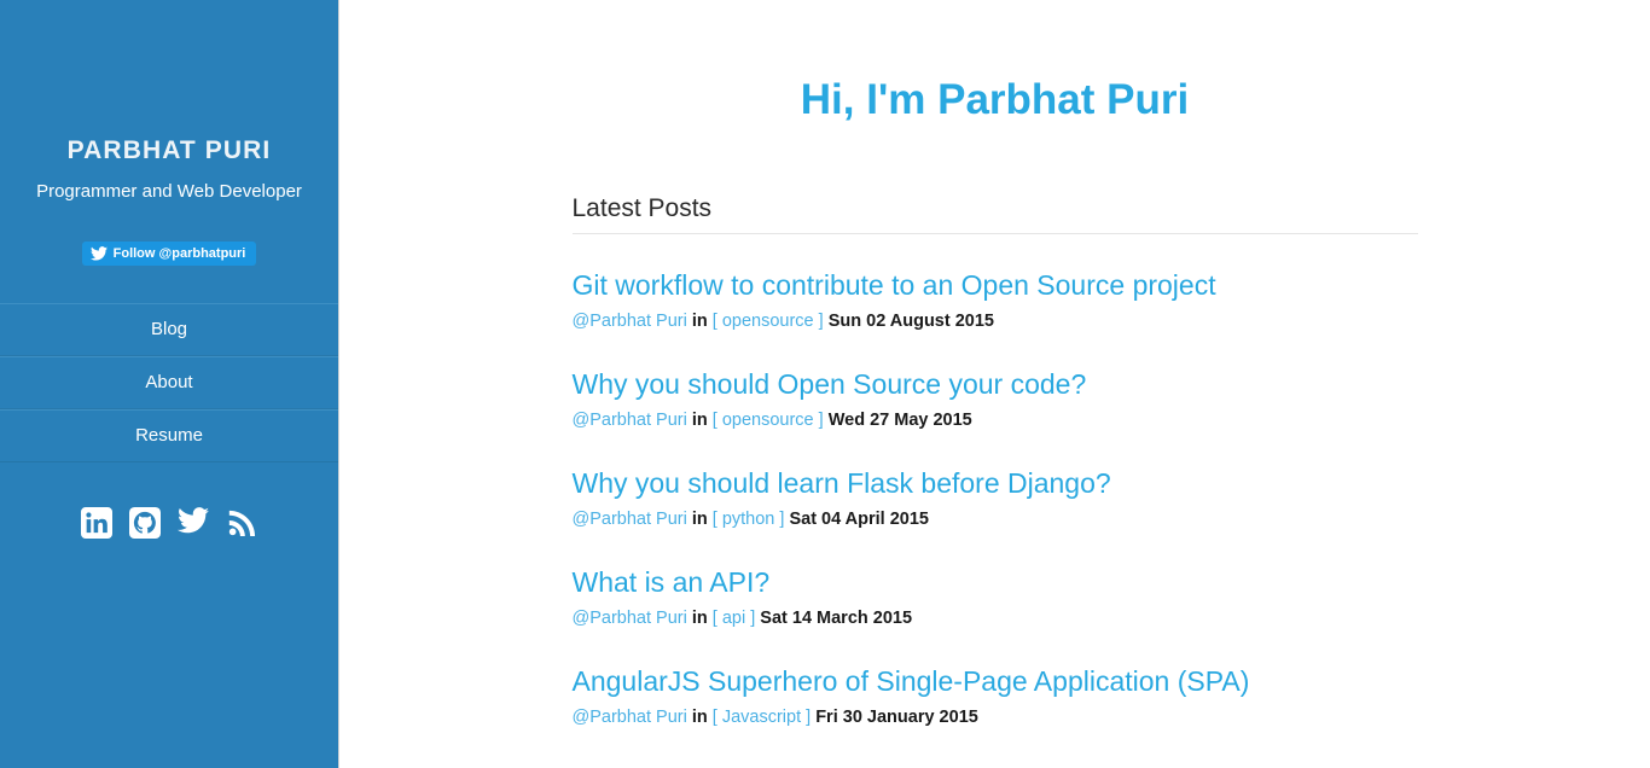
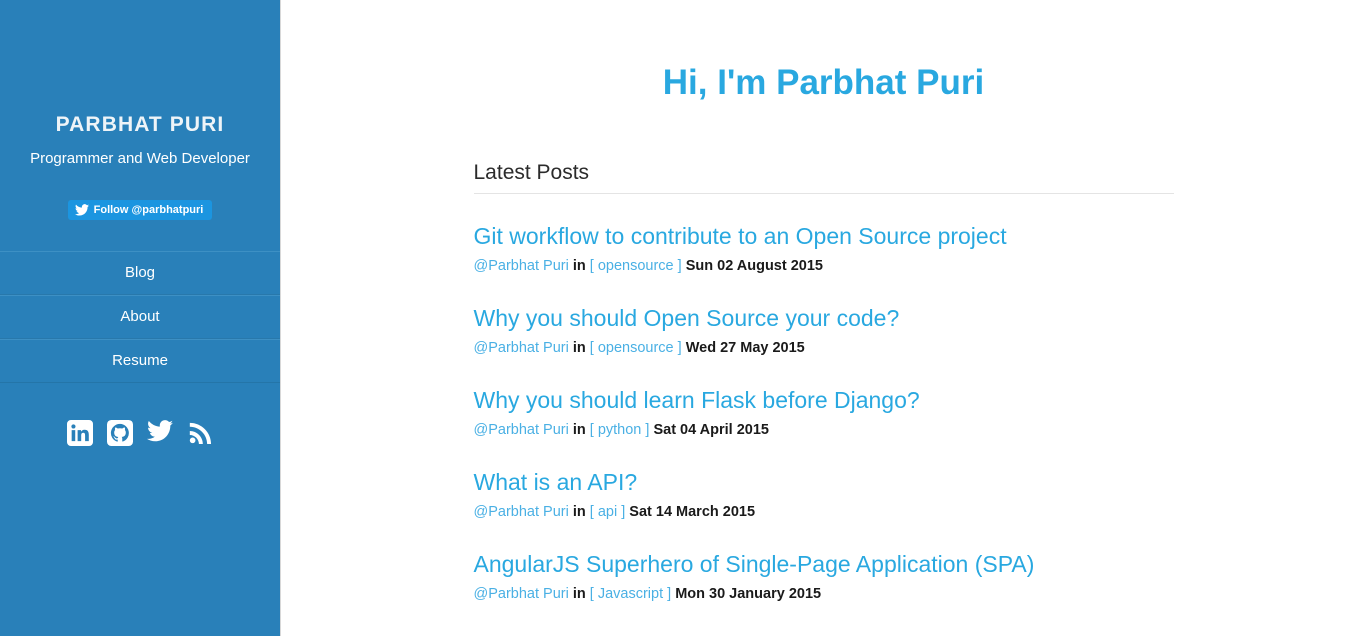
  PARBHAT PURI
  Programmer and Web Developer
  Follow @parbhatpuri
  Blog
  About
  Resume
  Hi, I'm Parbhat Puri
  Latest Posts
  Git workflow to contribute to an Open Source project
  @Parbhat Puri in [ opensource ] Sun 02 August 2015
  Why you should Open Source your code?
  @Parbhat Puri in [ opensource ] Wed 27 May 2015
  Why you should learn Flask before Django?
  @Parbhat Puri in [ python ] Sat 04 April 2015
  What is an API?
  @Parbhat Puri in [ api ] Sat 14 March 2015
  AngularJS Superhero of Single-Page Application (SPA)
- @Parbhat Puri in [ Javascript ] Fri 30 January 2015
+ @Parbhat Puri in [ Javascript ] Mon 30 January 2015
